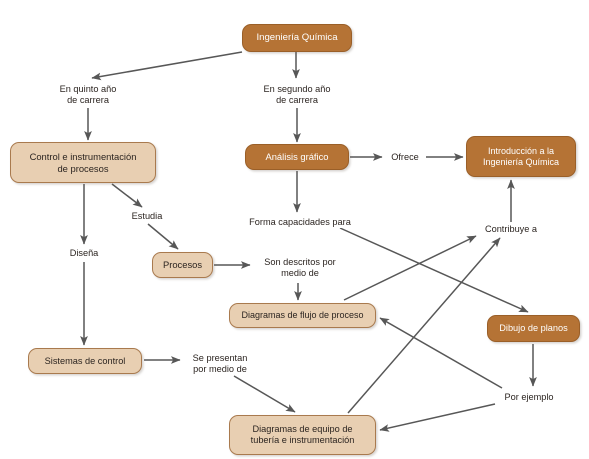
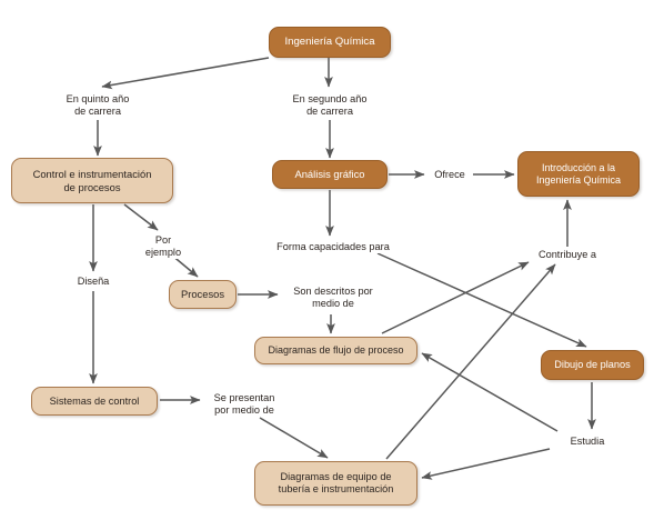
  Ingeniería Química
  Control e instrumentación
  de procesos
  Análisis gráfico
  Introducción a la
  Ingeniería Química
  Procesos
  Diagramas de flujo de proceso
  Dibujo de planos
  Sistemas de control
  Diagramas de equipo de
  tubería e instrumentación
  En quinto año
  de carrera
  En segundo año
  de carrera
  Ofrece
- Estudia
+ Por ejemplo
  Diseña
  Forma capacidades para
  Son descritos por
  medio de
  Contribuye a
  Se presentan
  por medio de
- Por ejemplo
+ Estudia
